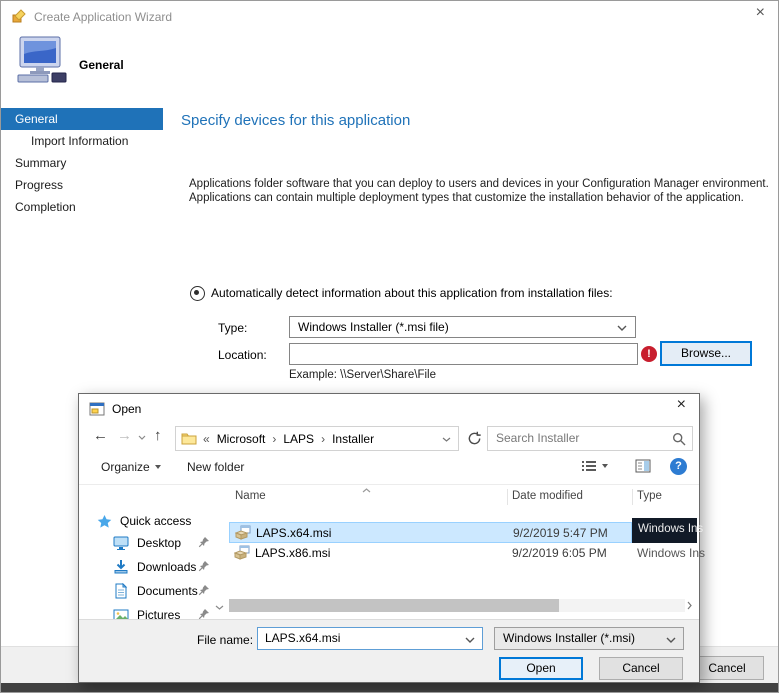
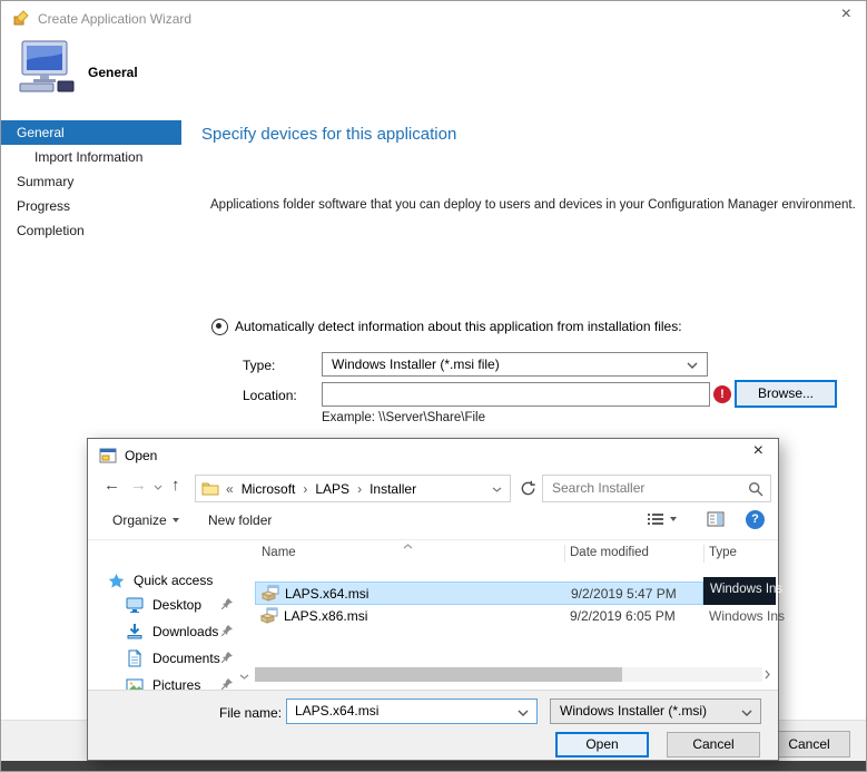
  Create Application Wizard
  ×
  General
  General
  Import Information
  Summary
  Progress
  Completion
  Specify devices for this application
  Applications folder software that you can deploy to users and devices in your Configuration Manager environment.
- Applications can contain multiple deployment types that customize the installation behavior of the application.
  Automatically detect information about this application from installation files:
  Type:
  Windows Installer (*.msi file)
  Location:
  !
  Browse...
  Example: \\Server\Share\File
  Cancel
  Open
  ×
  ←
  →
  ↑
  «
  Microsoft
  ›
  LAPS
  ›
  Installer
  Search Installer
  Organize
  New folder
  ?
  Name
  Date modified
  Type
  Quick access
  Desktop
  Downloads
  Documents
  Pictures
  LAPS.x64.msi
  9/2/2019 5:47 PM
  Windows Ins
  LAPS.x86.msi
  9/2/2019 6:05 PM
  Windows Ins
  File name:
  LAPS.x64.msi
  Windows Installer (*.msi)
  Open
  Cancel
